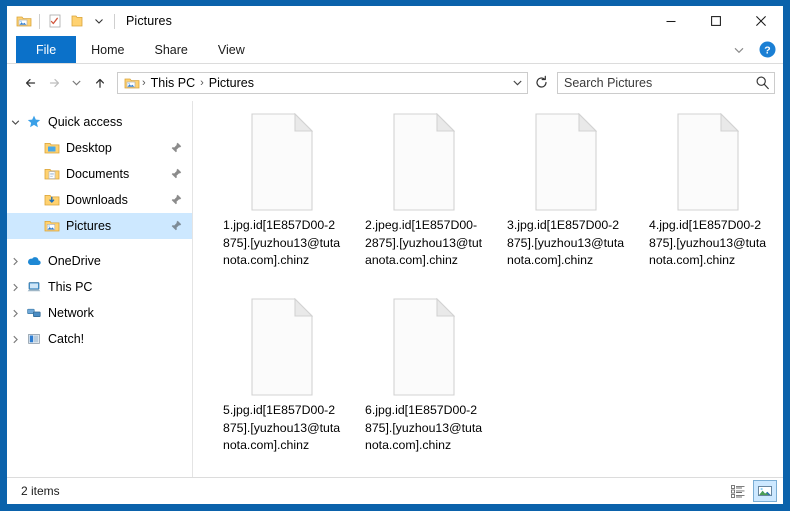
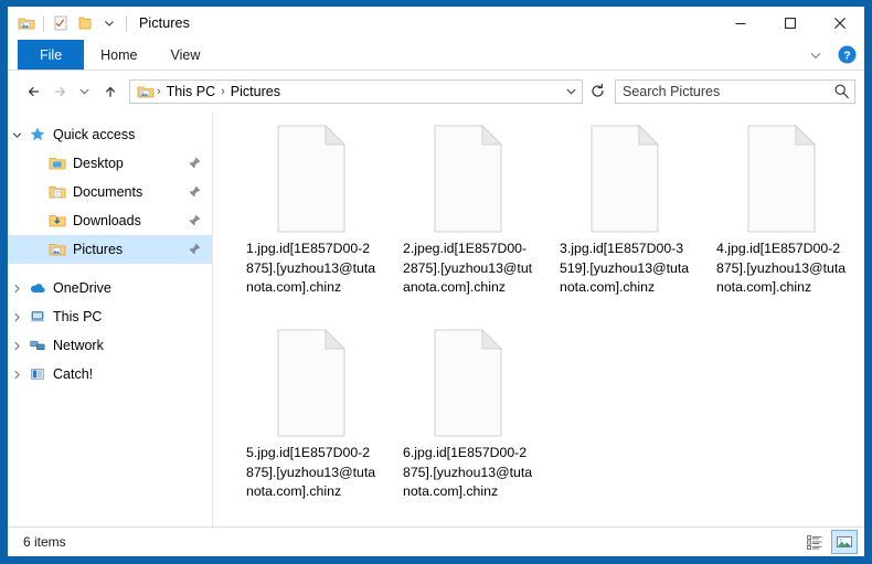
  Pictures
  File
  Home
- Share
  View
  ?
  ›
  This PC
  ›
  Pictures
  Search Pictures
  Quick access
  Desktop
  Documents
  Downloads
  Pictures
  OneDrive
  This PC
  Network
  Catch!
  1.jpg.id[1E857D00-2875].[yuzhou13@tutanota.com].chinz
  2.jpeg.id[1E857D00-2875].[yuzhou13@tutanota.com].chinz
- 3.jpg.id[1E857D00-2875].[yuzhou13@tutanota.com].chinz
+ 3.jpg.id[1E857D00-3519].[yuzhou13@tutanota.com].chinz
  4.jpg.id[1E857D00-2875].[yuzhou13@tutanota.com].chinz
  5.jpg.id[1E857D00-2875].[yuzhou13@tutanota.com].chinz
  6.jpg.id[1E857D00-2875].[yuzhou13@tutanota.com].chinz
- 2 items
+ 6 items
